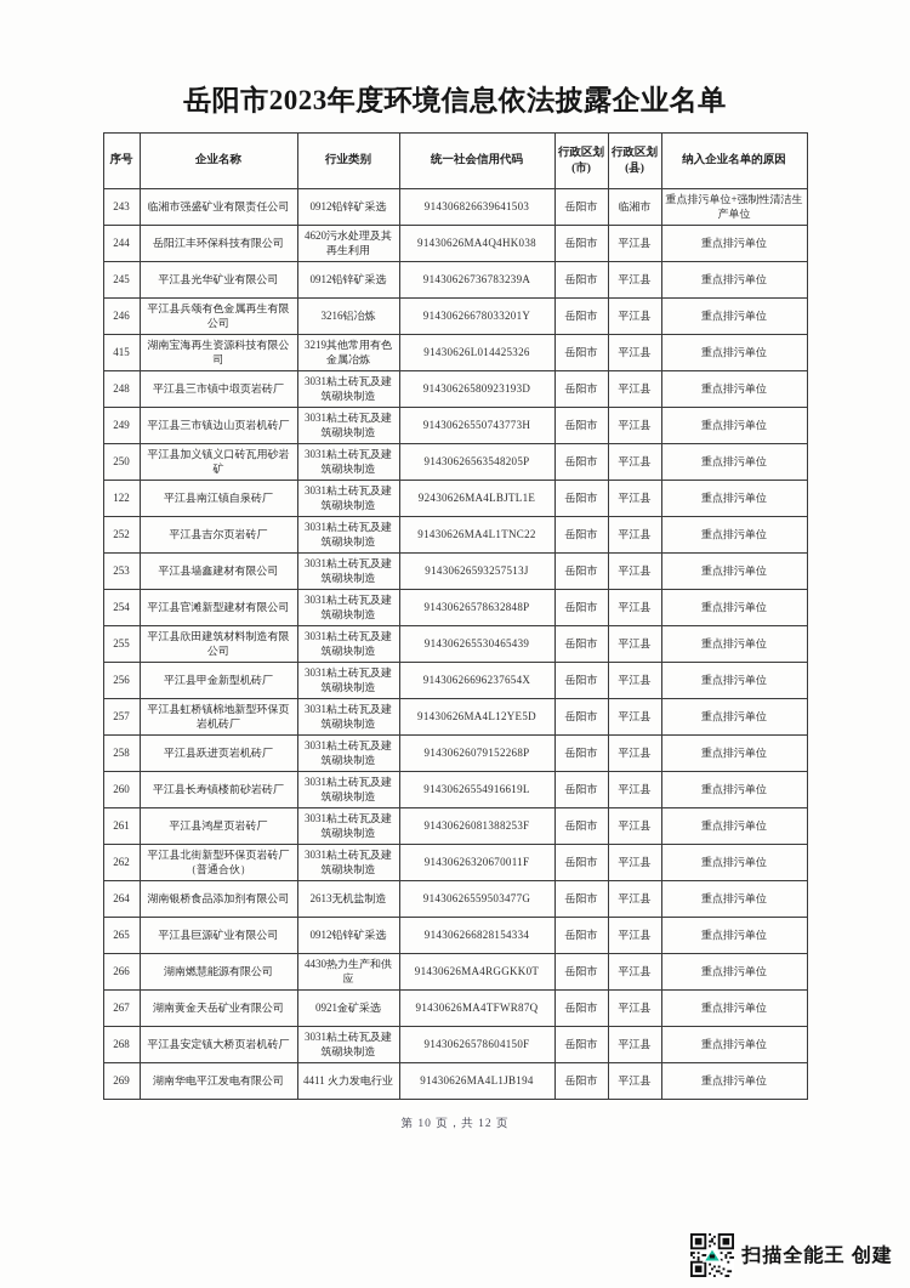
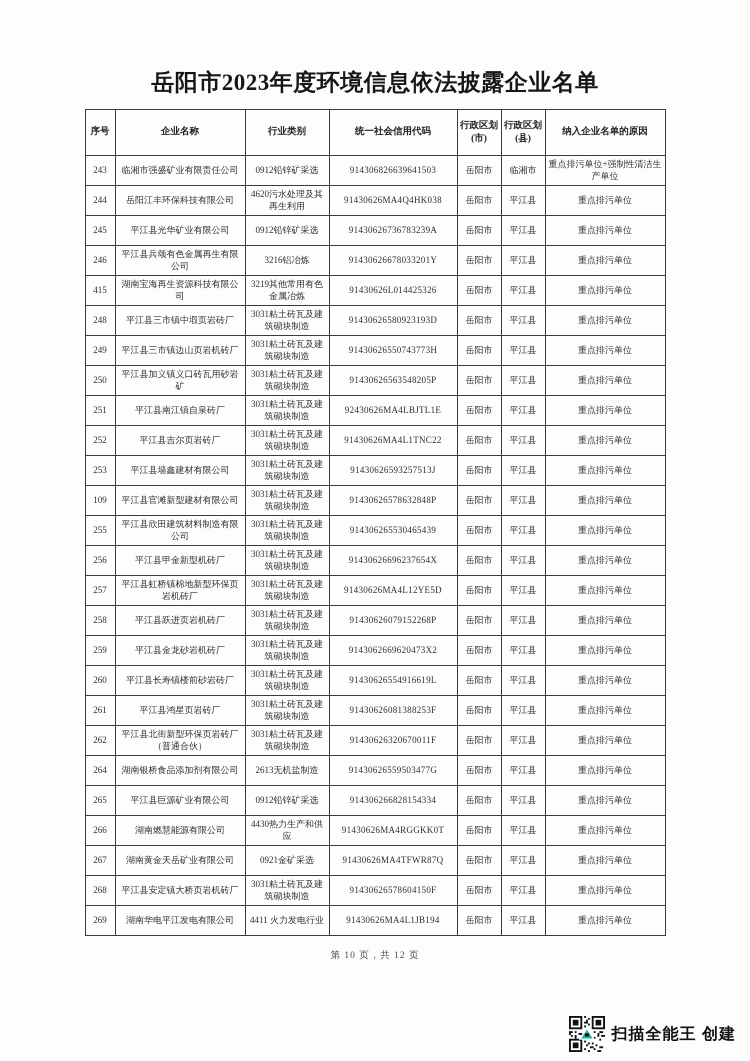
  岳阳市2023年度环境信息依法披露企业名单
  序号	企业名称	行业类别	统一社会信用代码	行政区划 (市)	行政区划 (县)	纳入企业名单的原因
  243	临湘市强盛矿业有限责任公司	0912铅锌矿采选	914306826639641503	岳阳市	临湘市	重点排污单位+强制性清洁生产单位
  244	岳阳江丰环保科技有限公司	4620污水处理及其再生利用	91430626MA4Q4HK038	岳阳市	平江县	重点排污单位
  245	平江县光华矿业有限公司	0912铅锌矿采选	91430626736783239A	岳阳市	平江县	重点排污单位
  246	平江县兵颂有色金属再生有限公司	3216铝冶炼	91430626678033201Y	岳阳市	平江县	重点排污单位
  415	湖南宝海再生资源科技有限公司	3219其他常用有色金属冶炼	91430626L014425326	岳阳市	平江县	重点排污单位
  248	平江县三市镇中塅页岩砖厂	3031粘土砖瓦及建筑砌块制造	91430626580923193D	岳阳市	平江县	重点排污单位
  249	平江县三市镇边山页岩机砖厂	3031粘土砖瓦及建筑砌块制造	91430626550743773H	岳阳市	平江县	重点排污单位
  250	平江县加义镇义口砖瓦用砂岩矿	3031粘土砖瓦及建筑砌块制造	91430626563548205P	岳阳市	平江县	重点排污单位
- 122	平江县南江镇自泉砖厂	3031粘土砖瓦及建筑砌块制造	92430626MA4LBJTL1E	岳阳市	平江县	重点排污单位
+ 251	平江县南江镇自泉砖厂	3031粘土砖瓦及建筑砌块制造	92430626MA4LBJTL1E	岳阳市	平江县	重点排污单位
  252	平江县吉尔页岩砖厂	3031粘土砖瓦及建筑砌块制造	91430626MA4L1TNC22	岳阳市	平江县	重点排污单位
  253	平江县墙鑫建材有限公司	3031粘土砖瓦及建筑砌块制造	91430626593257513J	岳阳市	平江县	重点排污单位
- 254	平江县官滩新型建材有限公司	3031粘土砖瓦及建筑砌块制造	91430626578632848P	岳阳市	平江县	重点排污单位
+ 109	平江县官滩新型建材有限公司	3031粘土砖瓦及建筑砌块制造	91430626578632848P	岳阳市	平江县	重点排污单位
  255	平江县欣田建筑材料制造有限公司	3031粘土砖瓦及建筑砌块制造	914306265530465439	岳阳市	平江县	重点排污单位
  256	平江县甲金新型机砖厂	3031粘土砖瓦及建筑砌块制造	91430626696237654X	岳阳市	平江县	重点排污单位
  257	平江县虹桥镇棉地新型环保页岩机砖厂	3031粘土砖瓦及建筑砌块制造	91430626MA4L12YE5D	岳阳市	平江县	重点排污单位
  258	平江县跃进页岩机砖厂	3031粘土砖瓦及建筑砌块制造	91430626079152268P	岳阳市	平江县	重点排污单位
+ 259	平江县金龙砂岩机砖厂	3031粘土砖瓦及建筑砌块制造	9143062669620473X2	岳阳市	平江县	重点排污单位
  260	平江县长寿镇楼前砂岩砖厂	3031粘土砖瓦及建筑砌块制造	91430626554916619L	岳阳市	平江县	重点排污单位
  261	平江县鸿星页岩砖厂	3031粘土砖瓦及建筑砌块制造	91430626081388253F	岳阳市	平江县	重点排污单位
  262	平江县北街新型环保页岩砖厂（普通合伙）	3031粘土砖瓦及建筑砌块制造	91430626320670011F	岳阳市	平江县	重点排污单位
  264	湖南银桥食品添加剂有限公司	2613无机盐制造	91430626559503477G	岳阳市	平江县	重点排污单位
  265	平江县巨源矿业有限公司	0912铅锌矿采选	914306266828154334	岳阳市	平江县	重点排污单位
  266	湖南燃慧能源有限公司	4430热力生产和供应	91430626MA4RGGKK0T	岳阳市	平江县	重点排污单位
  267	湖南黄金天岳矿业有限公司	0921金矿采选	91430626MA4TFWR87Q	岳阳市	平江县	重点排污单位
  268	平江县安定镇大桥页岩机砖厂	3031粘土砖瓦及建筑砌块制造	91430626578604150F	岳阳市	平江县	重点排污单位
  269	湖南华电平江发电有限公司	4411 火力发电行业	91430626MA4L1JB194	岳阳市	平江县	重点排污单位
  第 10 页，共 12 页
  扫描全能王 创建
